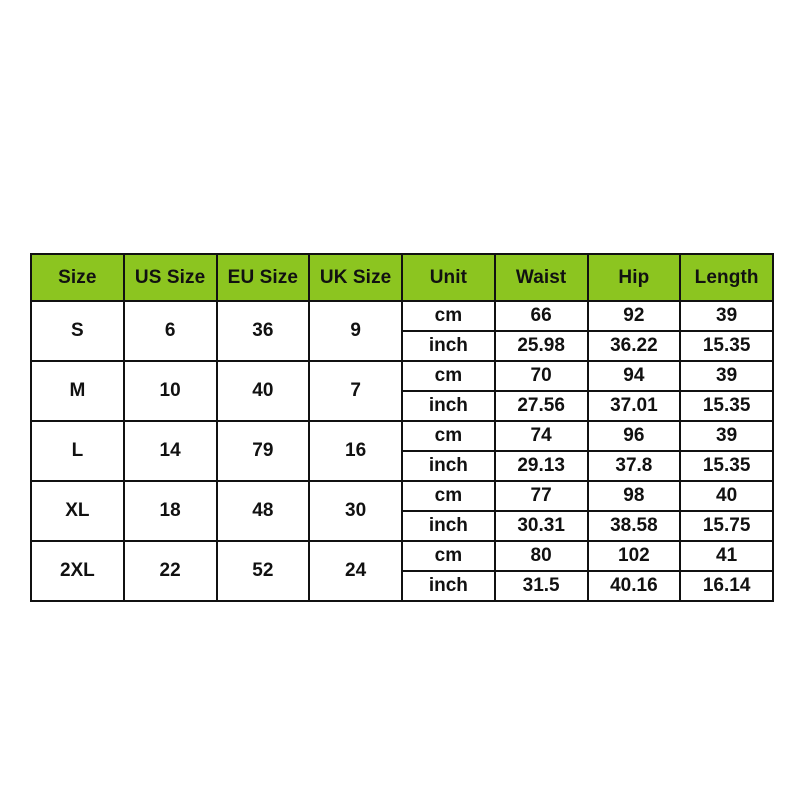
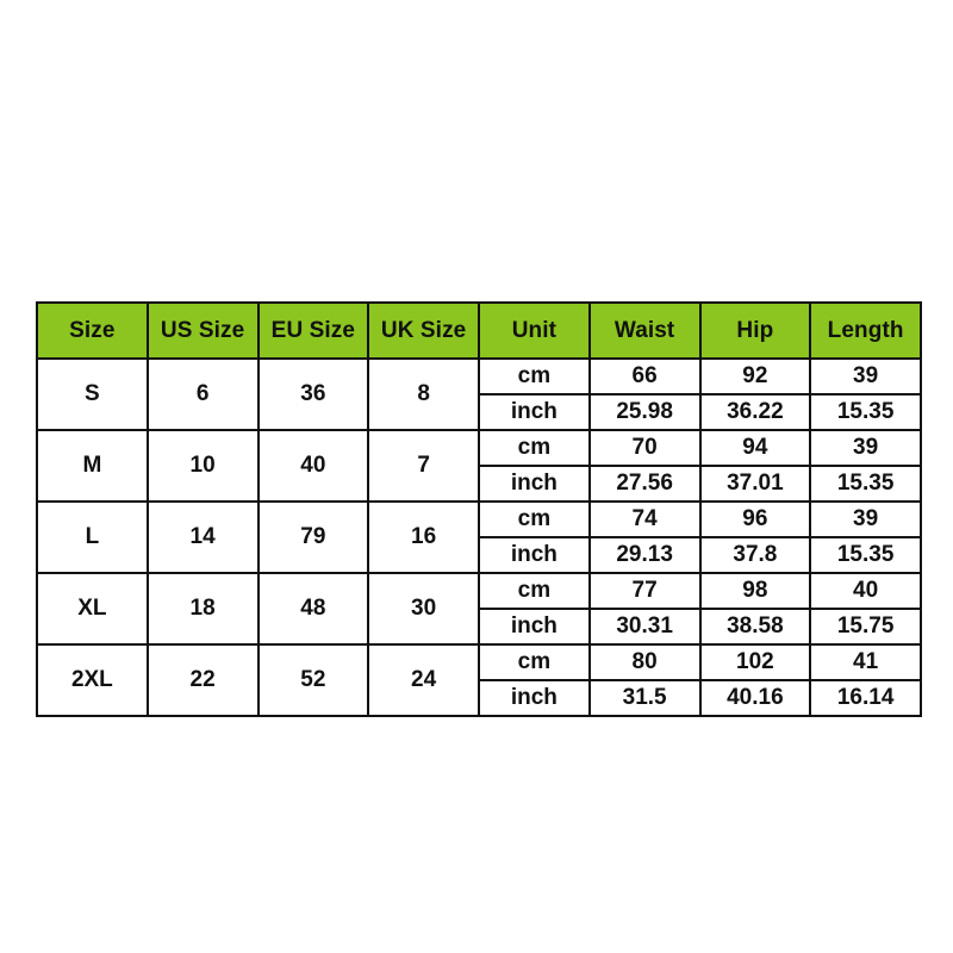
  Size	US Size	EU Size	UK Size	Unit	Waist	Hip	Length
- S	6	36	9	cm	66	92	39
+ S	6	36	8	cm	66	92	39
  inch	25.98	36.22	15.35
  M	10	40	7	cm	70	94	39
  inch	27.56	37.01	15.35
  L	14	79	16	cm	74	96	39
  inch	29.13	37.8	15.35
  XL	18	48	30	cm	77	98	40
  inch	30.31	38.58	15.75
  2XL	22	52	24	cm	80	102	41
  inch	31.5	40.16	16.14
